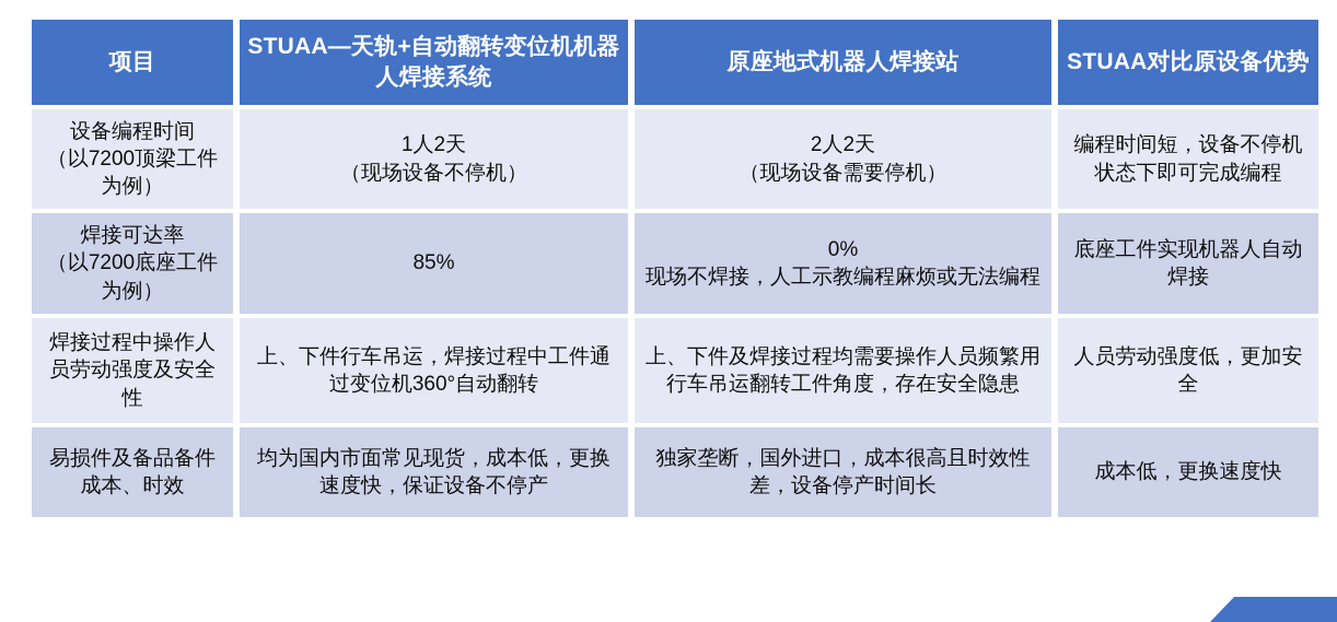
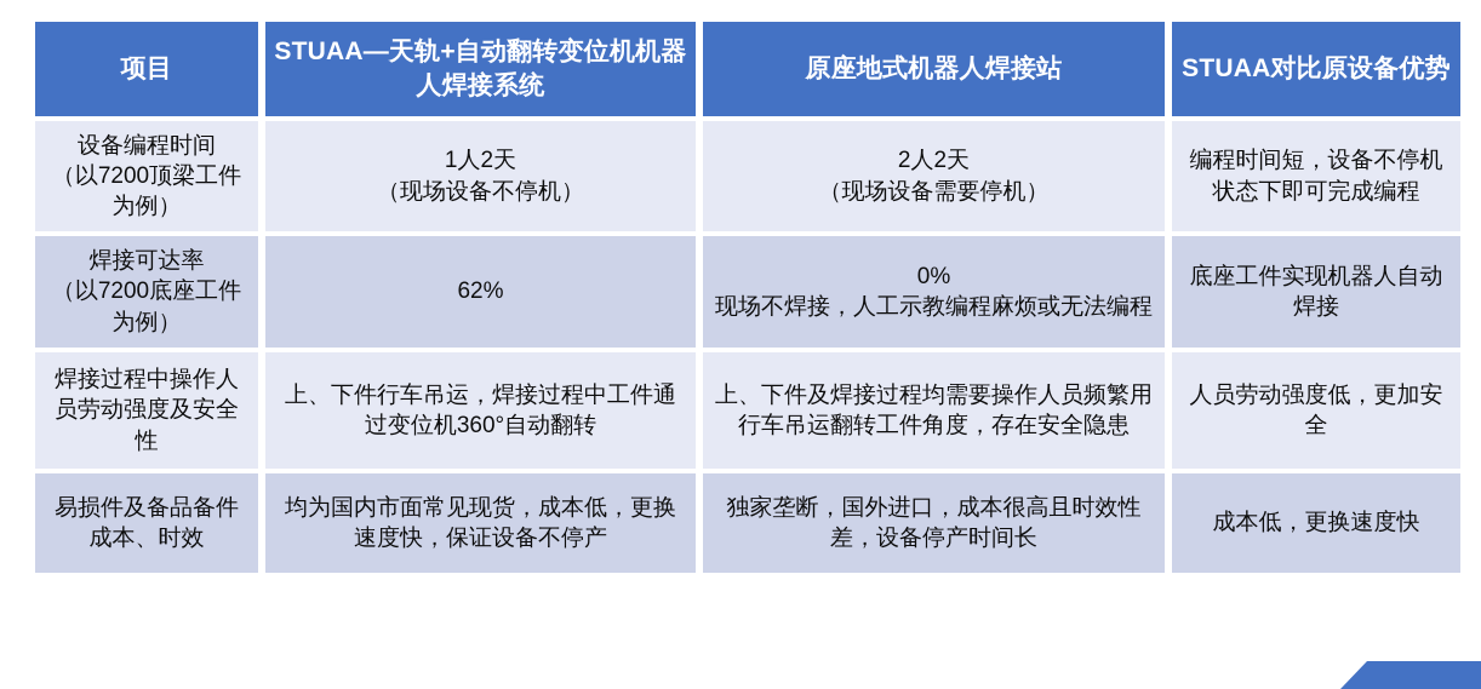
  项目	STUAA—天轨+自动翻转变位机机器人焊接系统	原座地式机器人焊接站	STUAA对比原设备优势
  设备编程时间（以7200顶梁工件为例）	1人2天（现场设备不停机）	2人2天（现场设备需要停机）	编程时间短，设备不停机状态下即可完成编程
- 焊接可达率（以7200底座工件为例）	85%	0%现场不焊接，人工示教编程麻烦或无法编程	底座工件实现机器人自动焊接
+ 焊接可达率（以7200底座工件为例）	62%	0%现场不焊接，人工示教编程麻烦或无法编程	底座工件实现机器人自动焊接
  焊接过程中操作人员劳动强度及安全性	上、下件行车吊运，焊接过程中工件通过变位机360°自动翻转	上、下件及焊接过程均需要操作人员频繁用行车吊运翻转工件角度，存在安全隐患	人员劳动强度低，更加安全
  易损件及备品备件成本、时效	均为国内市面常见现货，成本低，更换速度快，保证设备不停产	独家垄断，国外进口，成本很高且时效性差，设备停产时间长	成本低，更换速度快
